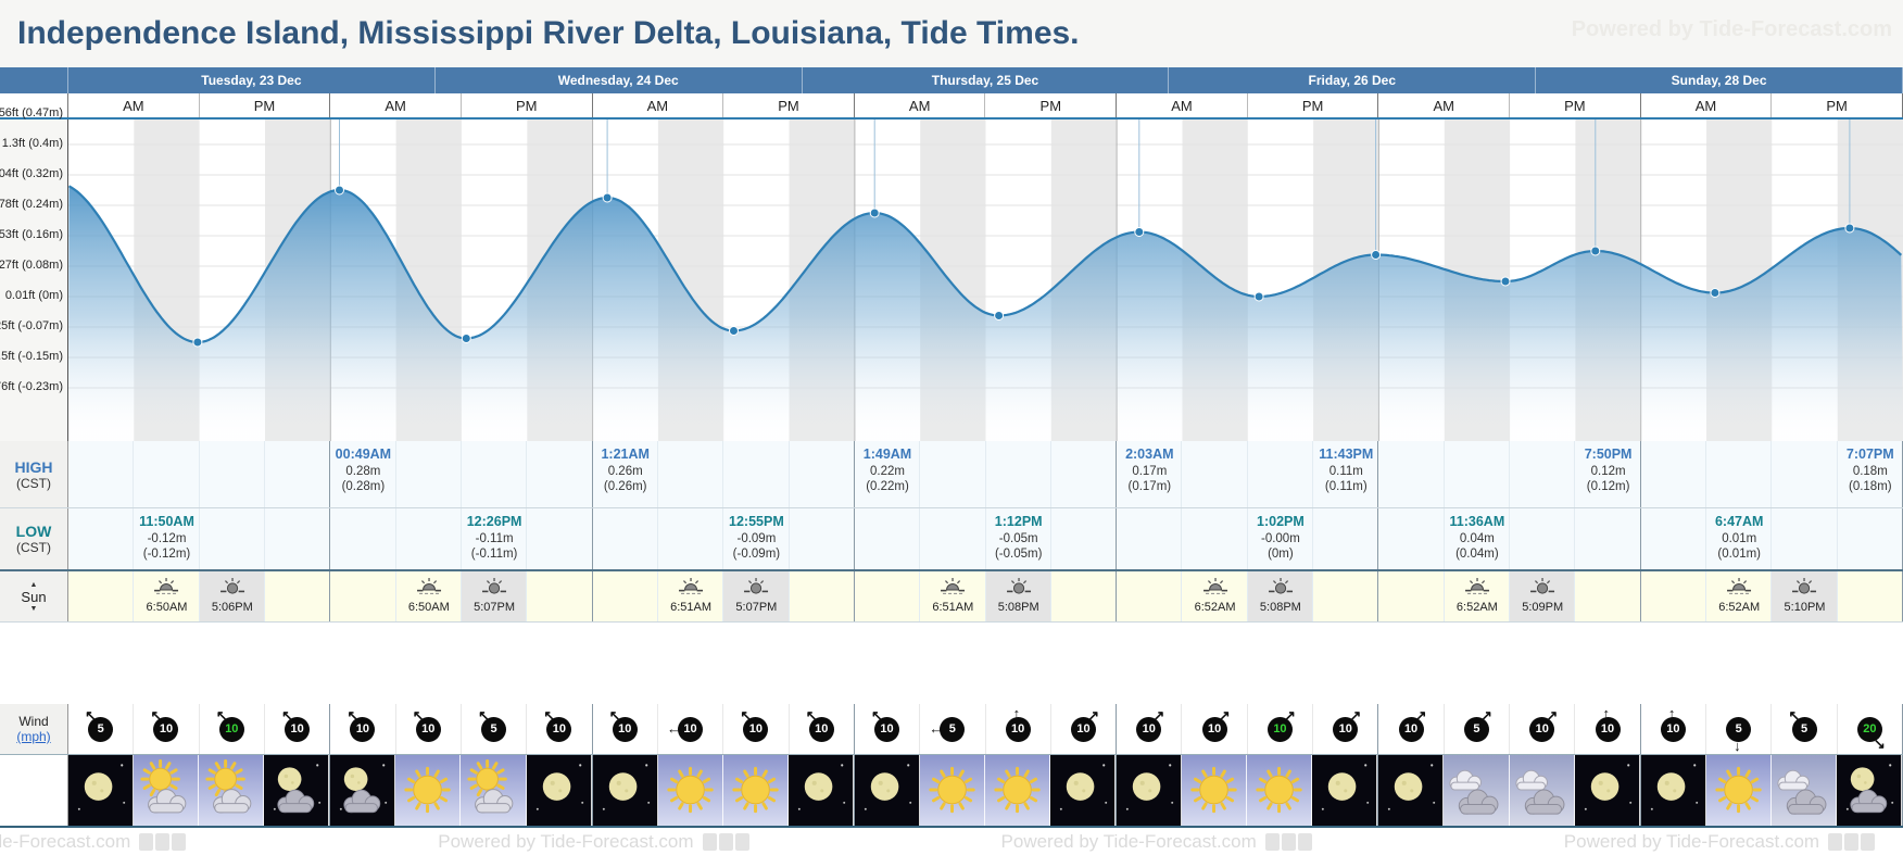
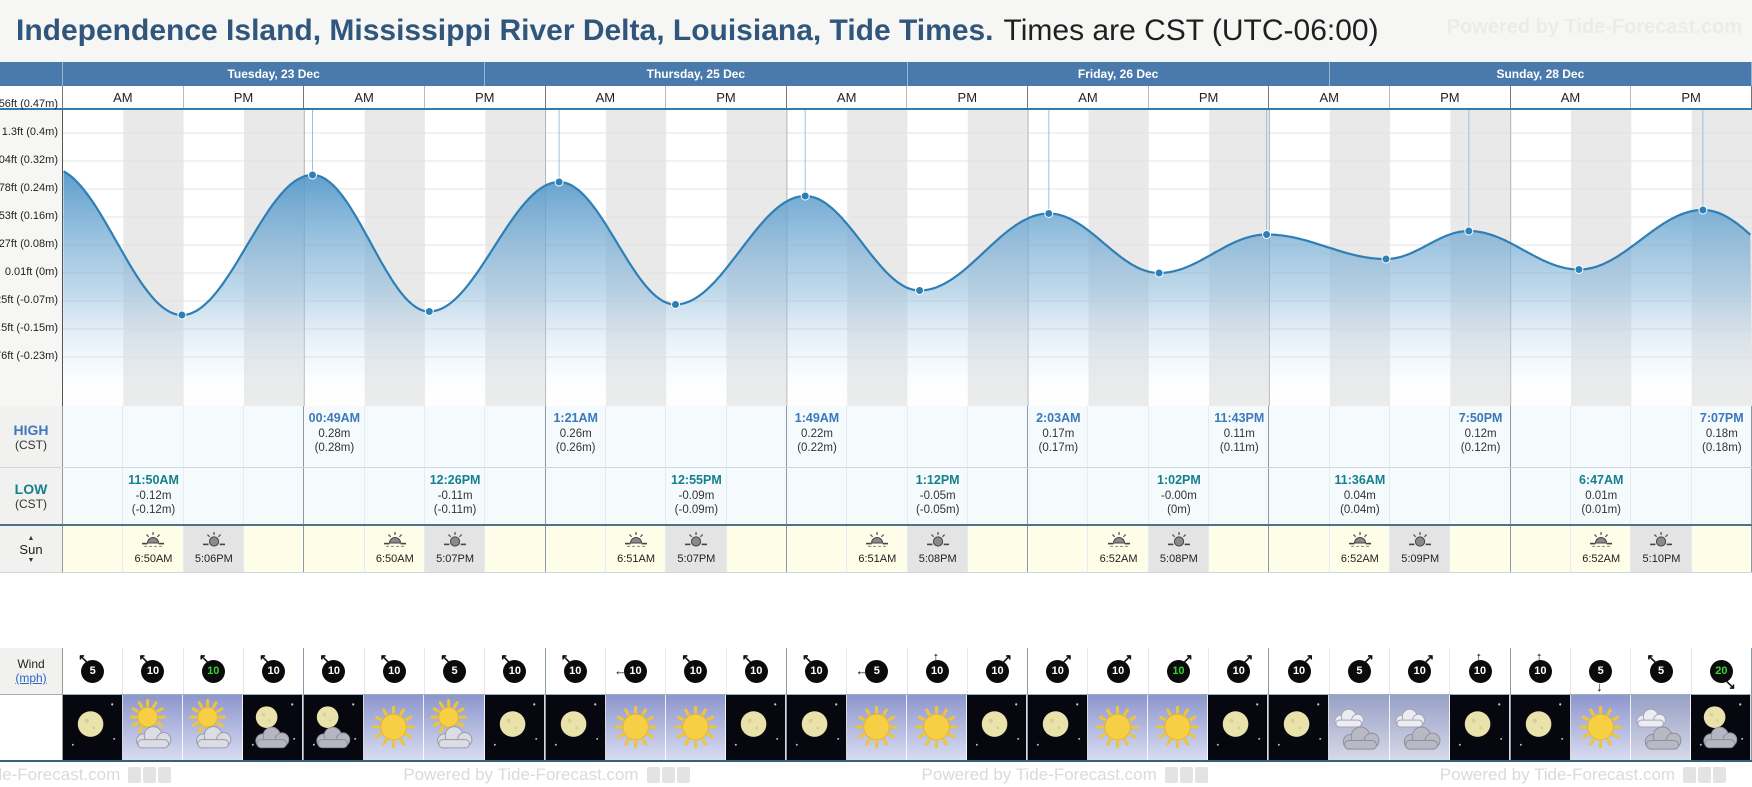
  Independence Island, Mississippi River Delta, Louisiana, Tide Times.
+ Times are CST (UTC-06:00)
  Tuesday, 23 Dec
- Wednesday, 24 Dec
  Thursday, 25 Dec
  Friday, 26 Dec
  Sunday, 28 Dec
  AM
  PM
  AM
  PM
  AM
  PM
  AM
  PM
  AM
  PM
  AM
  PM
  AM
  PM
  56ft (0.47m)
  1.3ft (0.4m)
  04ft (0.32m)
  78ft (0.24m)
  53ft (0.16m)
  27ft (0.08m)
  0.01ft (0m)
  5ft (-0.07m)
  5ft (-0.15m)
  6ft (-0.23m)
  HIGH
  (CST)
  00:49AM
  0.28m
  (0.28m)
  1:21AM
  0.26m
  (0.26m)
  1:49AM
  0.22m
  (0.22m)
  2:03AM
  0.17m
  (0.17m)
  11:43PM
  0.11m
  (0.11m)
  7:50PM
  0.12m
  (0.12m)
  7:07PM
  0.18m
  (0.18m)
  LOW
  (CST)
  11:50AM
  -0.12m
  (-0.12m)
  12:26PM
  -0.11m
  (-0.11m)
  12:55PM
  -0.09m
  (-0.09m)
  1:12PM
  -0.05m
  (-0.05m)
  1:02PM
  -0.00m
  (0m)
  11:36AM
  0.04m
  (0.04m)
  6:47AM
  0.01m
  (0.01m)
  Sun
  6:50AM
  5:06PM
  6:50AM
  5:07PM
  6:51AM
  5:07PM
  6:51AM
  5:08PM
  6:52AM
  5:08PM
  6:52AM
  5:09PM
  6:52AM
  5:10PM
  Wind
  (mph)
  ↖
  5
  ↖
  10
  ↖
  10
  ↖
  10
  ↖
  10
  ↖
  10
  ↖
  5
  ↖
  10
  ↖
  10
  ←
  10
  ↖
  10
  ↖
  10
  ↖
  10
  ←
  5
  ↑
  10
  ↗
  10
  ↗
  10
  ↗
  10
  ↗
  10
  ↗
  10
  ↗
  10
  ↗
  5
  ↗
  10
  ↑
  10
  ↑
  10
  ↓
  5
  ↖
  5
  ↘
  20
  Powered by Tide-Forecast.com
  Powered by Tide-Forecast.com
  Powered by Tide-Forecast.com
